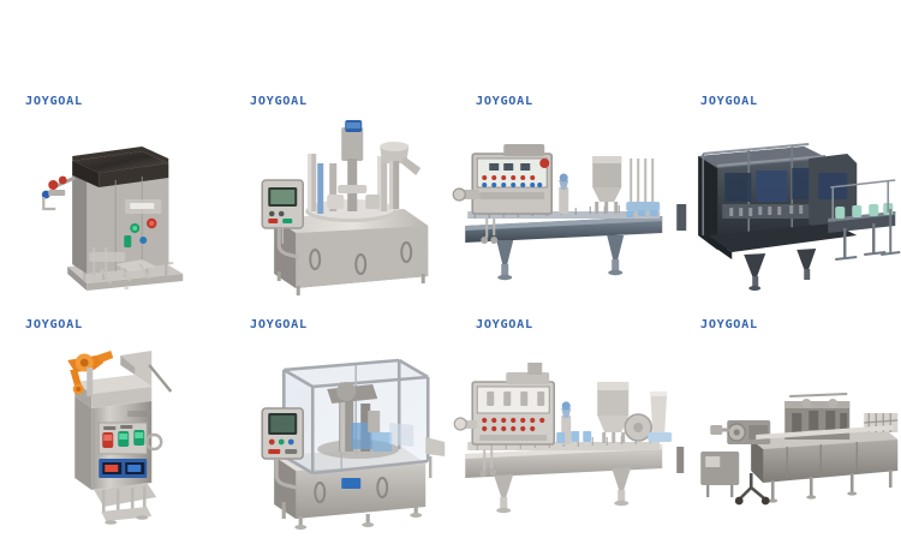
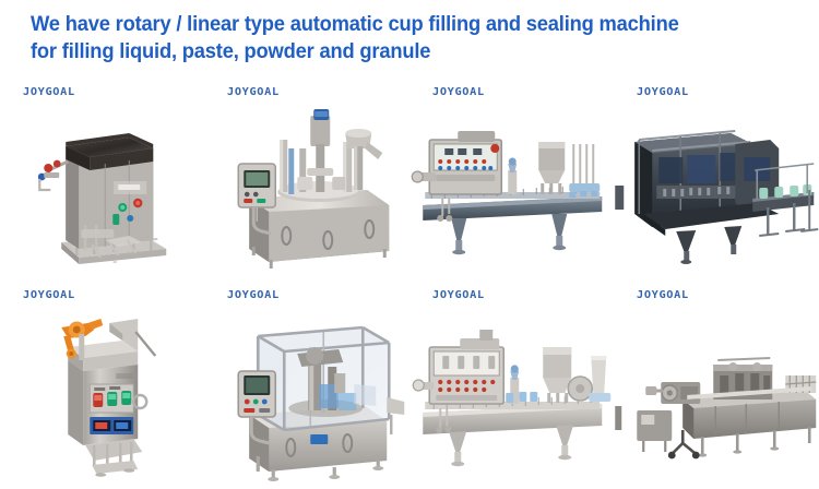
+ We have rotary / linear type automatic cup filling and sealing machine
+ for filling liquid, paste, powder and granule
  JOYGOAL
  JOYGOAL
  JOYGOAL
  JOYGOAL
  JOYGOAL
  JOYGOAL
  JOYGOAL
  JOYGOAL
